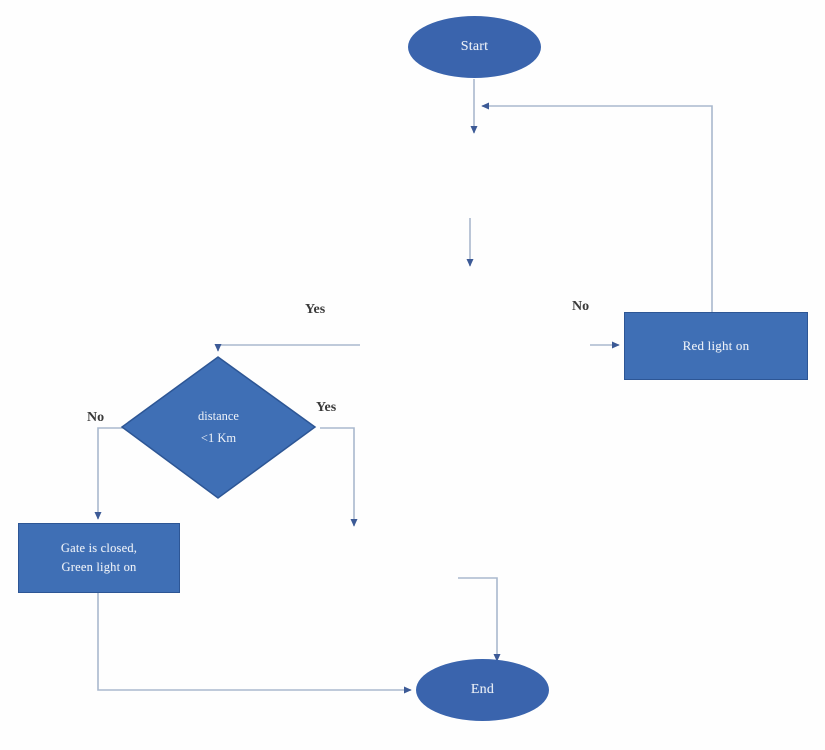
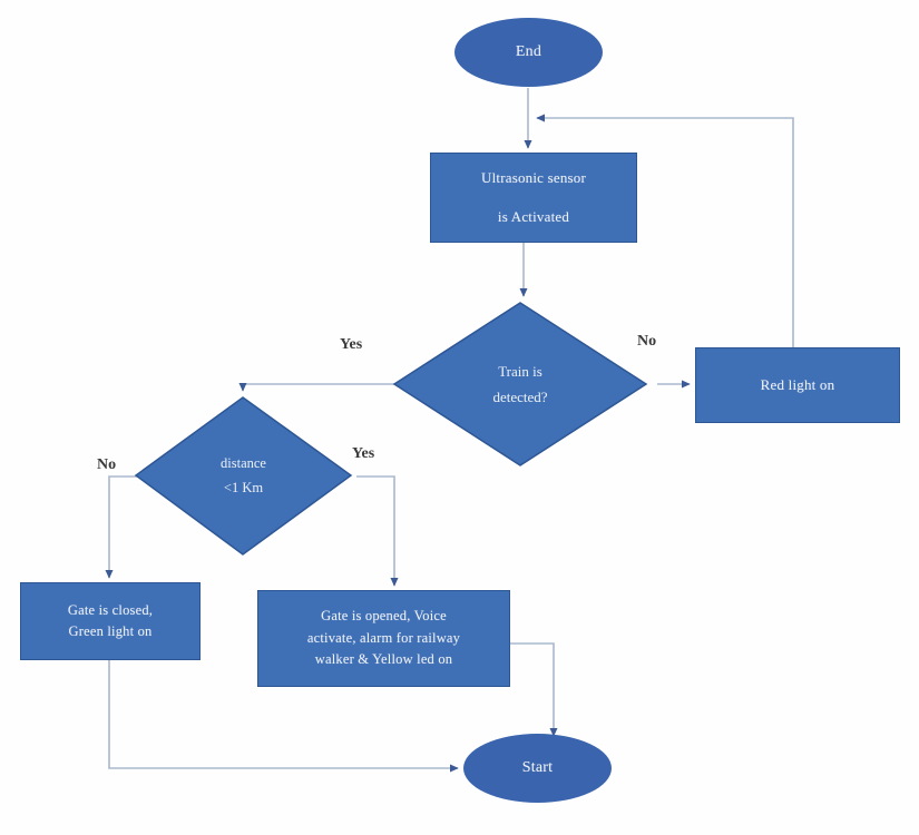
- Start
+ End
+ Ultrasonic sensor
+ is Activated
+ Train is
+ detected?
  Red light on
  distance
  <1 Km
  Gate is closed,
  Green light on
+ Gate is opened, Voice
+ activate, alarm for railway
+ walker & Yellow led on
- End
+ Start
  Yes
  No
  No
  Yes
